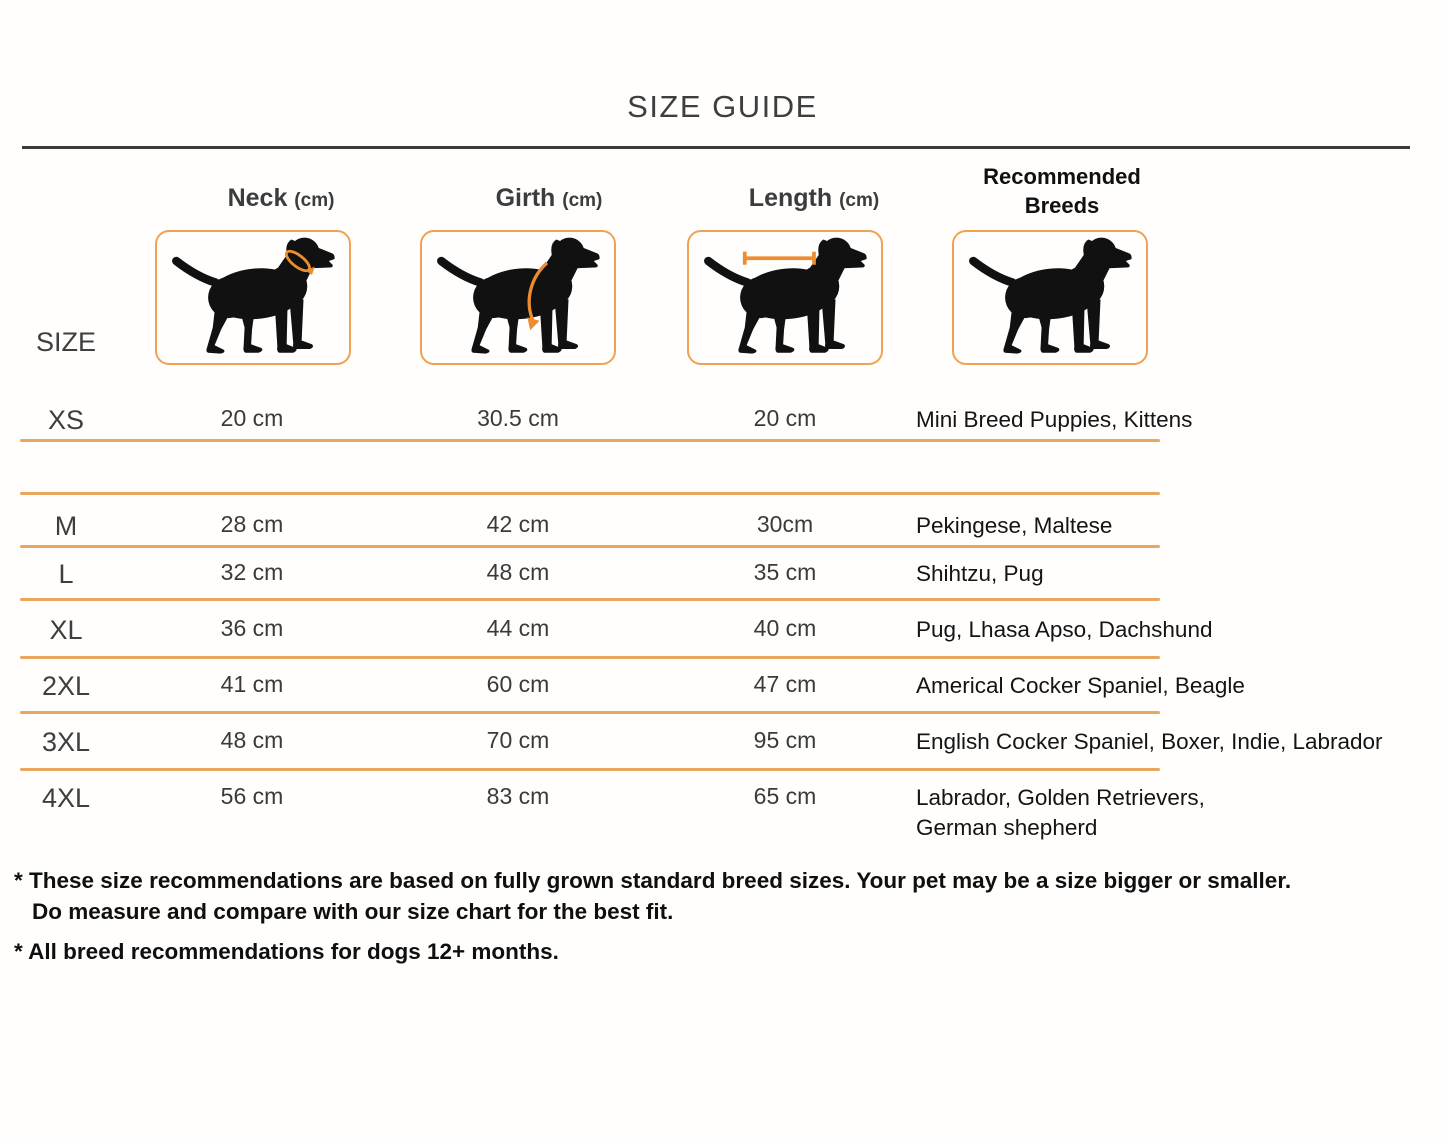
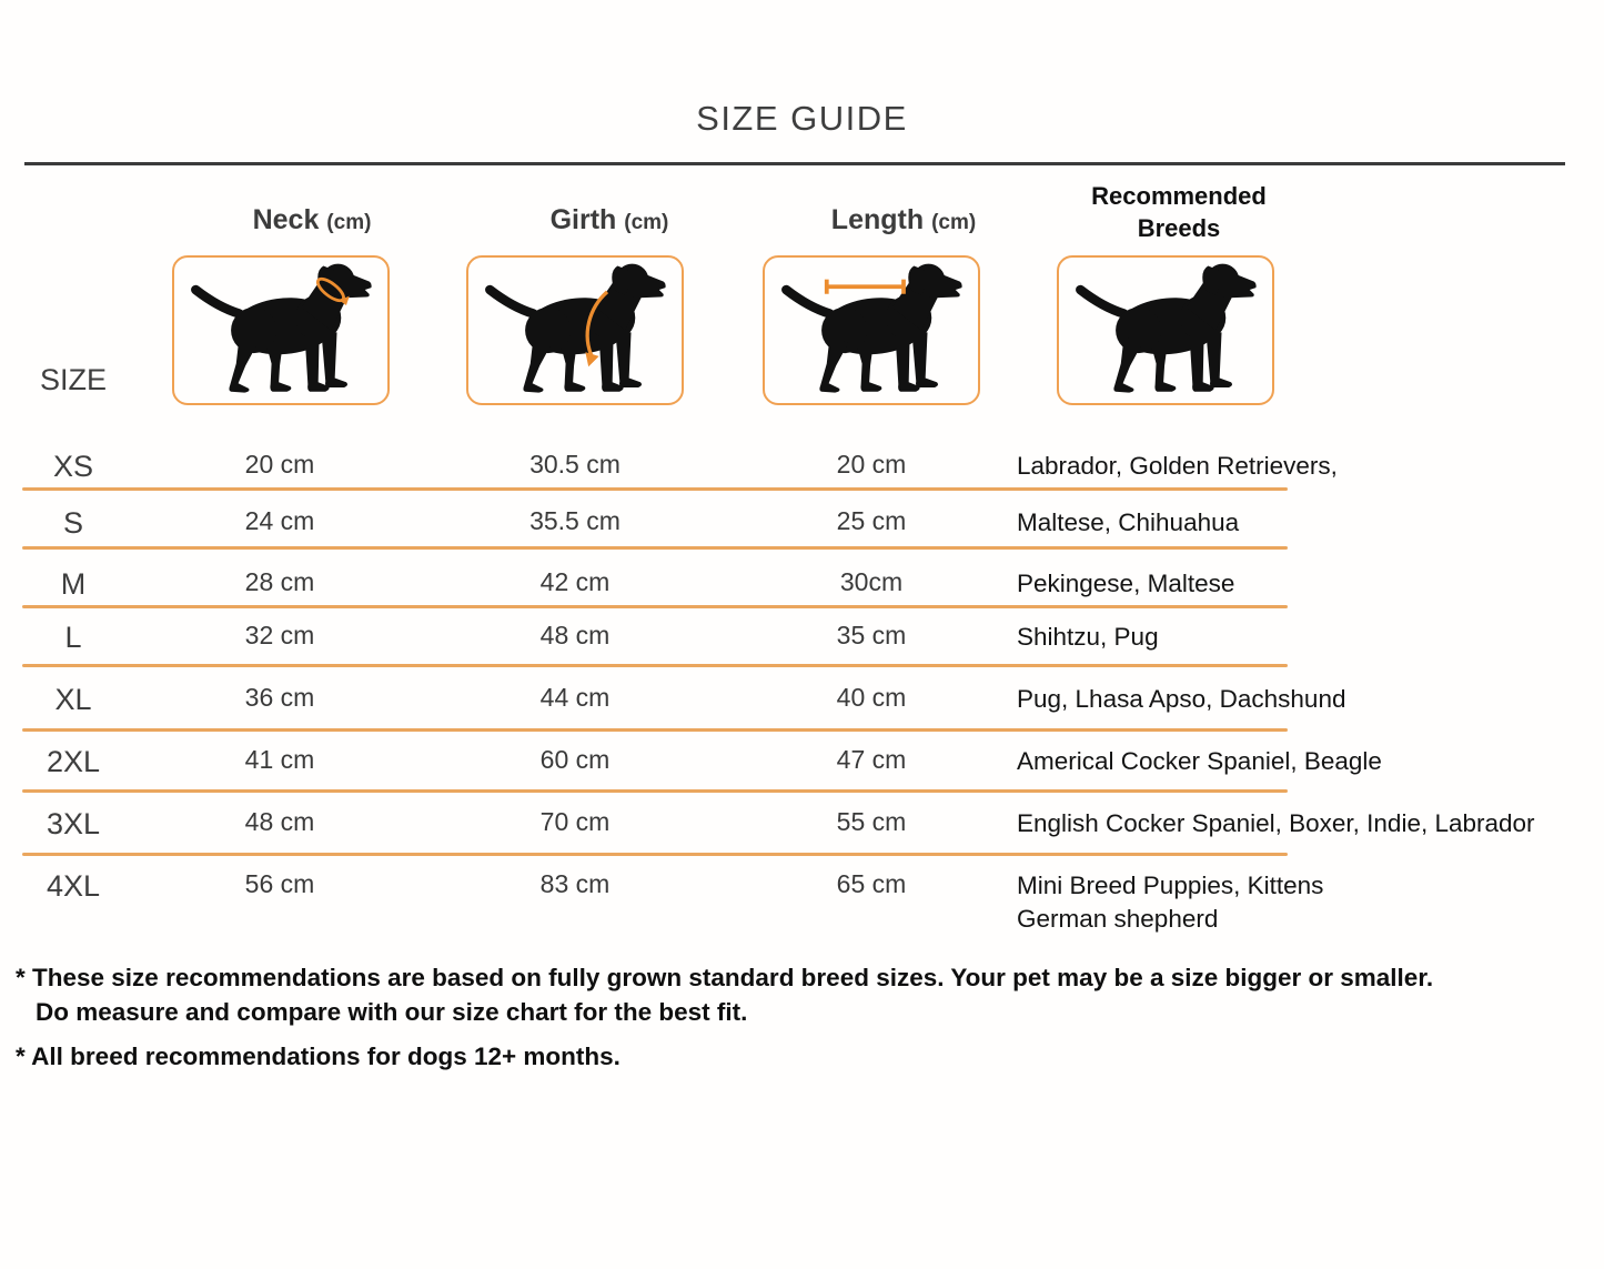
  SIZE GUIDE
  Neck (cm)
  Girth (cm)
  Length (cm)
  Recommended Breeds
  SIZE
  XS
  20 cm
  30.5 cm
  20 cm
- Mini Breed Puppies, Kittens
+ Labrador, Golden Retrievers,
+ S
+ 24 cm
+ 35.5 cm
+ 25 cm
+ Maltese, Chihuahua
  M
  28 cm
  42 cm
  30cm
  Pekingese, Maltese
  L
  32 cm
  48 cm
  35 cm
  Shihtzu, Pug
  XL
  36 cm
  44 cm
  40 cm
  Pug, Lhasa Apso, Dachshund
  2XL
  41 cm
  60 cm
  47 cm
  Americal Cocker Spaniel, Beagle
  3XL
  48 cm
  70 cm
- 95 cm
+ 55 cm
  English Cocker Spaniel, Boxer, Indie, Labrador
  4XL
  56 cm
  83 cm
  65 cm
- Labrador, Golden Retrievers,
+ Mini Breed Puppies, Kittens
  German shepherd
  * These size recommendations are based on fully grown standard breed sizes. Your pet may be a size bigger or smaller.
  Do measure and compare with our size chart for the best fit.
  * All breed recommendations for dogs 12+ months.
